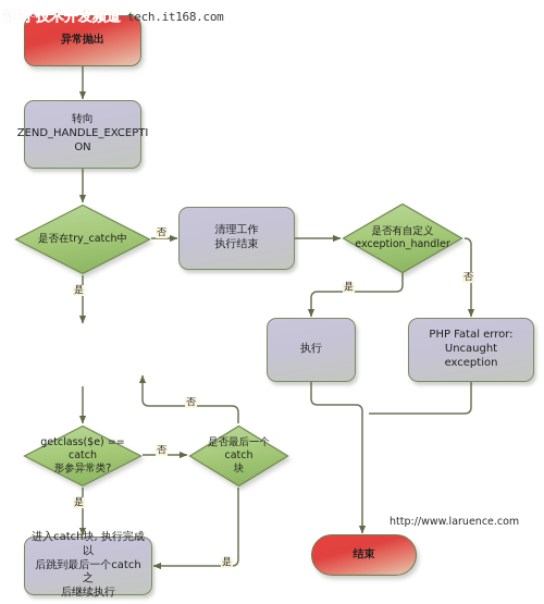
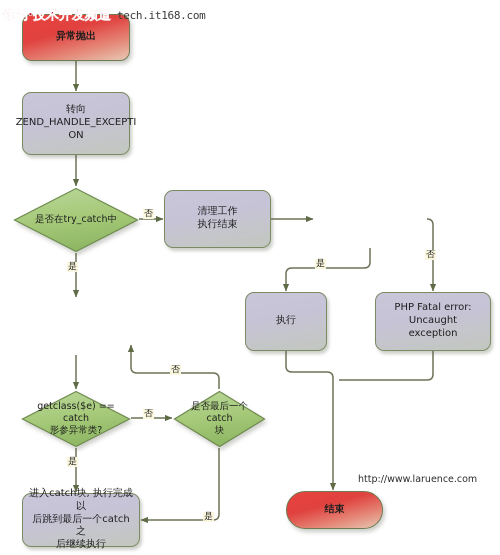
  你的·技术开发频道
  tech.it168.com
  异常抛出
  转向
  ZEND_HANDLE_EXCEPTI
  ON
  是否在try_catch中
  清理工作
  执行结束
- 是否有自定义
- exception_handler
  执行
  PHP Fatal error: Uncaught
  exception
  getclass($e) == catch
  形参异常类?
  是否最后一个catch
  块
  进入catch块, 执行完成以
  后跳到最后一个catch之
  后继续执行
  结束
  否
  是
  否
  是
  否
  是
  否
  是
  http://www.laruence.com
